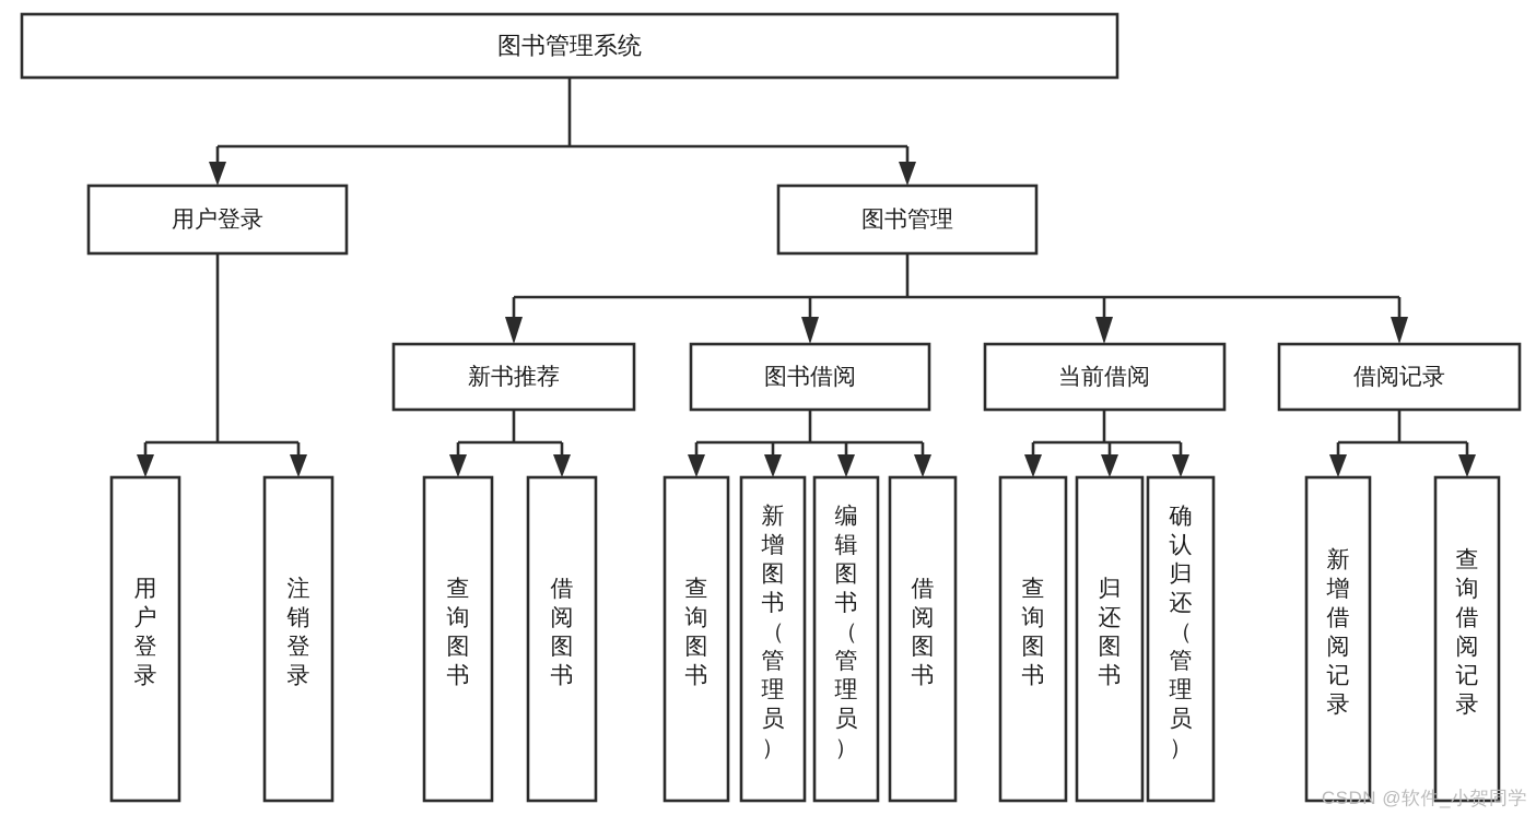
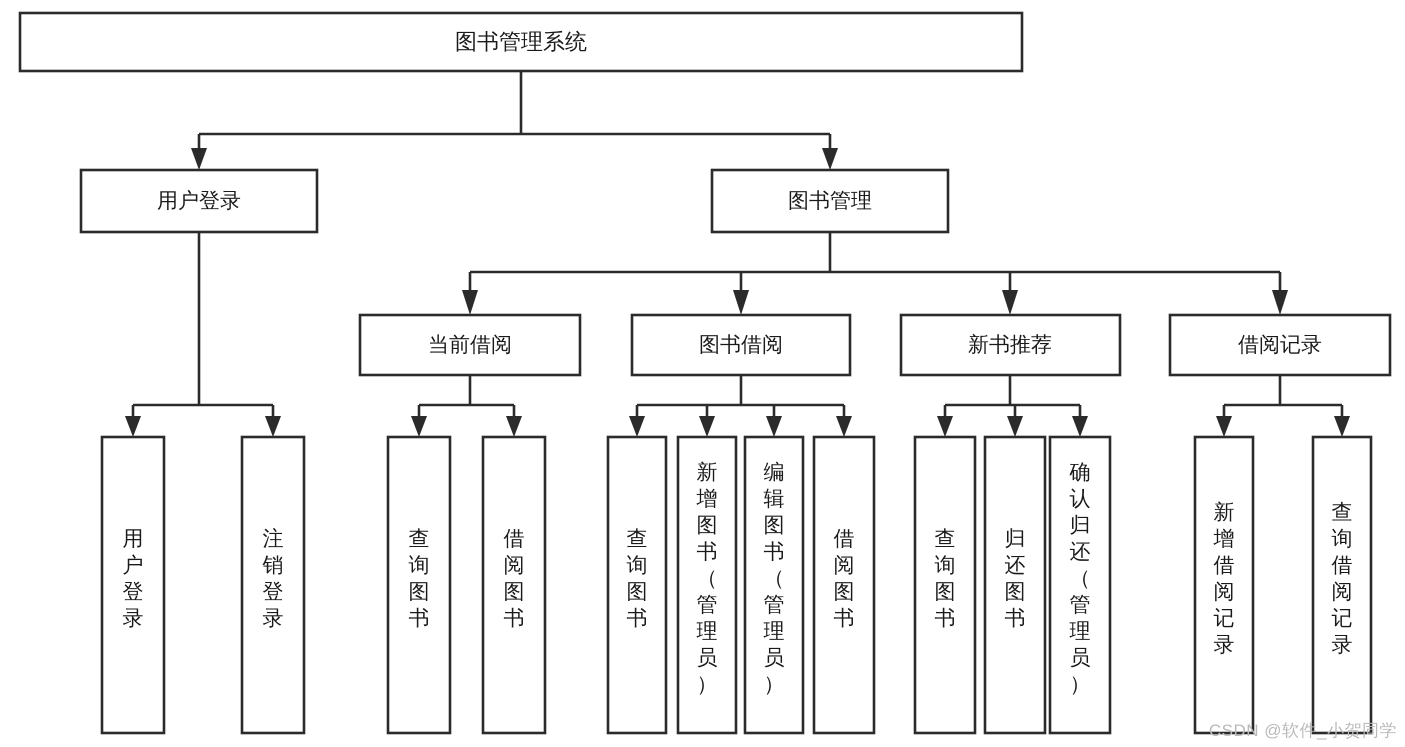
  图书管理系统
  用户登录
  图书管理
- 新书推荐
+ 当前借阅
  图书借阅
- 当前借阅
+ 新书推荐
  借阅记录
  用户登录
  注销登录
  查询图书
  借阅图书
  查询图书
  新增图书（管理员）
  编辑图书（管理员）
  借阅图书
  查询图书
  归还图书
  确认归还（管理员）
  新增借阅记录
  查询借阅记录
  CSDN @软件_小贺同学
